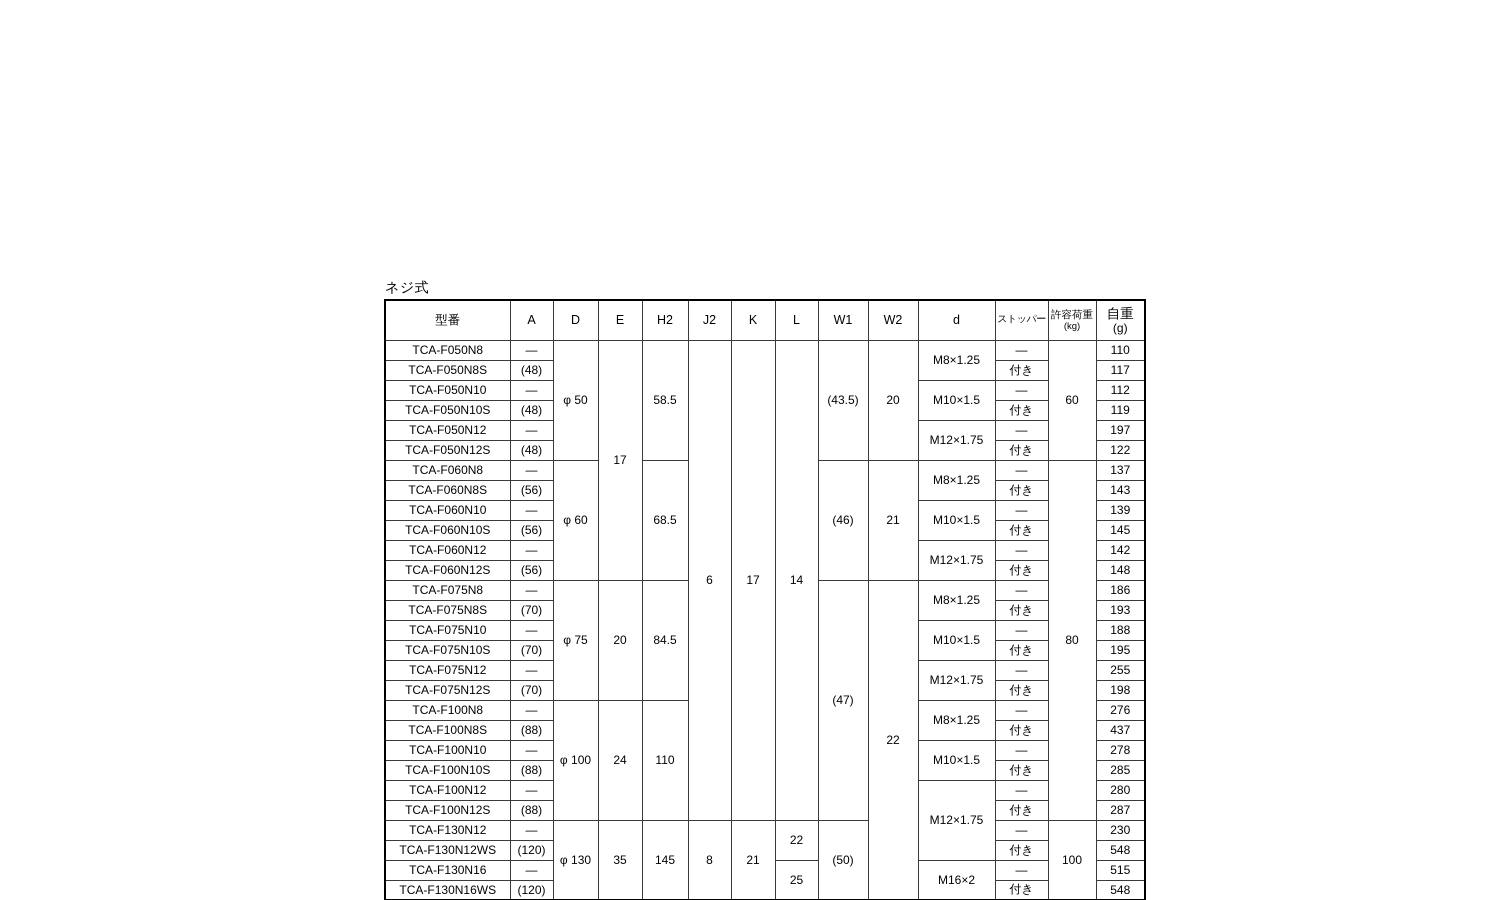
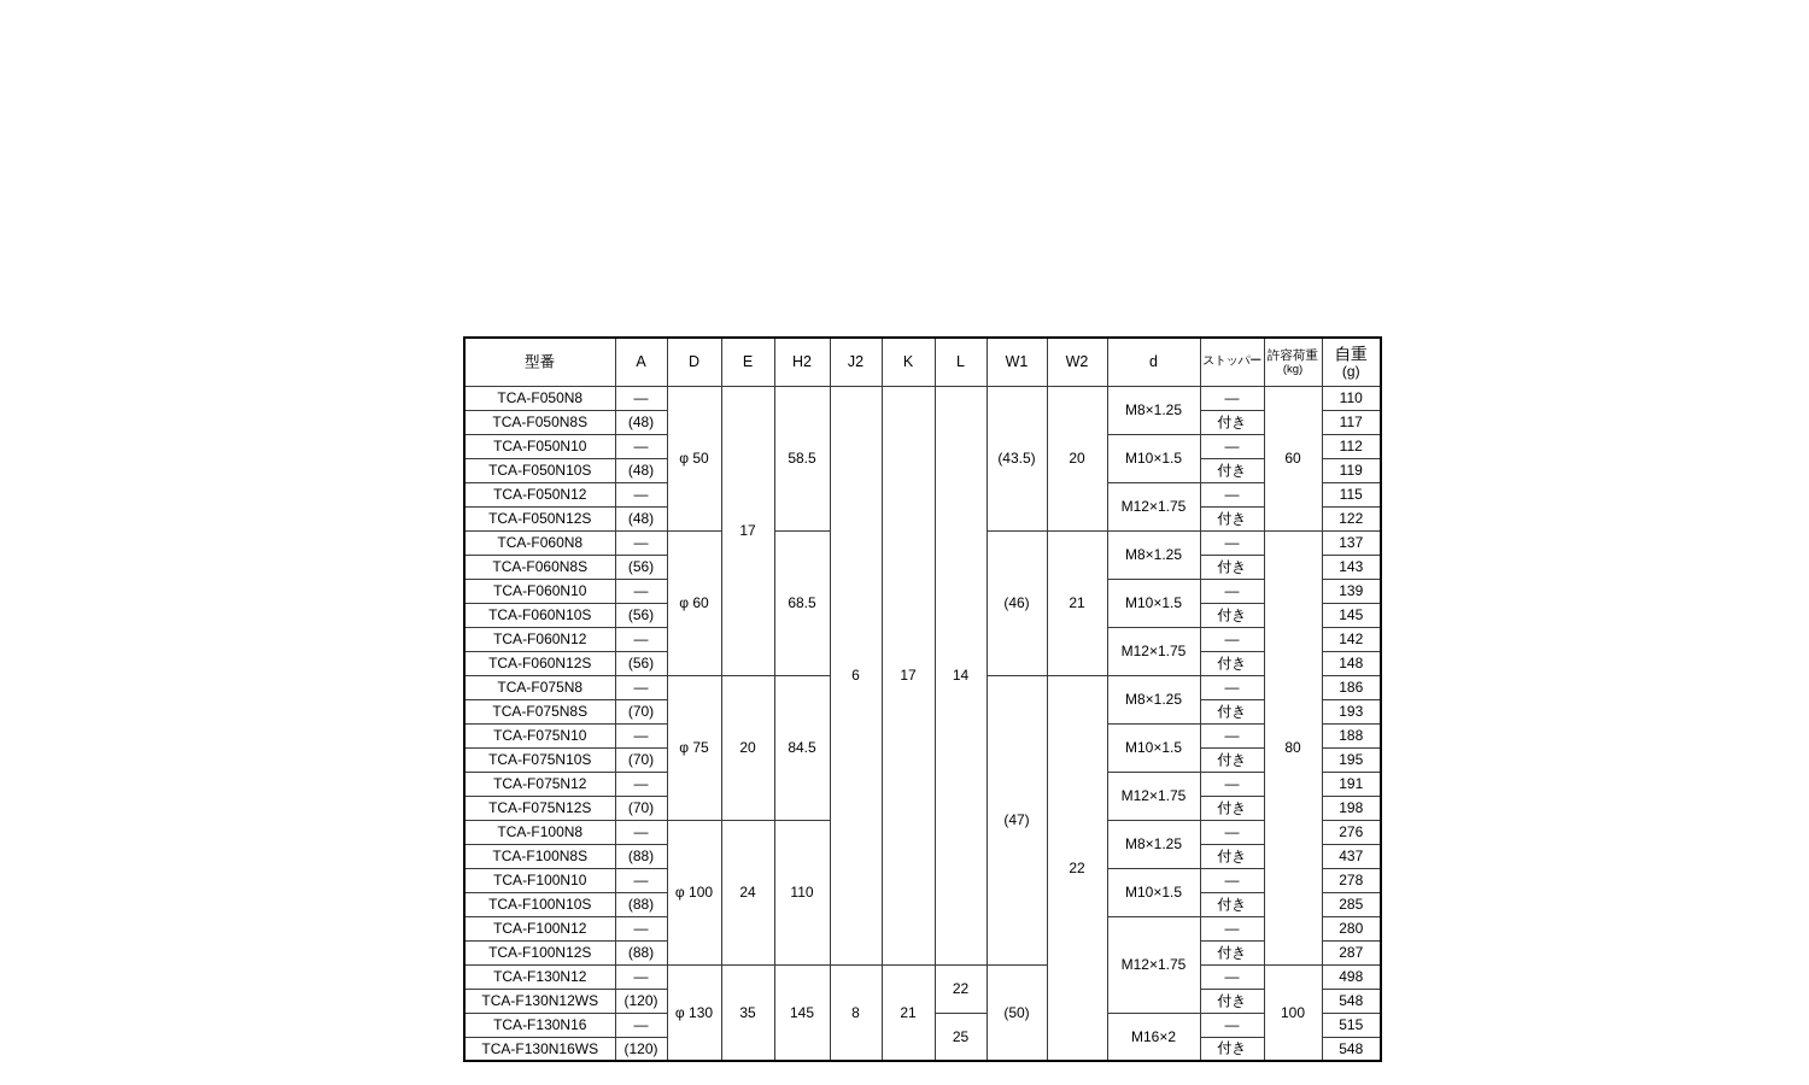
- ネジ式
  型番	A	D	E	H2	J2	K	L	W1	W2	d	ストッパー	許容荷重(kg)	自重(g)
  TCA-F050N8	—	φ 50	17	58.5	6	17	14	(43.5)	20	M8×1.25	—	60	110
  TCA-F050N8S	(48)	付き	117
  TCA-F050N10	—	M10×1.5	—	112
  TCA-F050N10S	(48)	付き	119
- TCA-F050N12	—	M12×1.75	—	197
+ TCA-F050N12	—	M12×1.75	—	115
  TCA-F050N12S	(48)	付き	122
  TCA-F060N8	—	φ 60	68.5	(46)	21	M8×1.25	—	80	137
  TCA-F060N8S	(56)	付き	143
  TCA-F060N10	—	M10×1.5	—	139
  TCA-F060N10S	(56)	付き	145
  TCA-F060N12	—	M12×1.75	—	142
  TCA-F060N12S	(56)	付き	148
  TCA-F075N8	—	φ 75	20	84.5	(47)	22	M8×1.25	—	186
  TCA-F075N8S	(70)	付き	193
  TCA-F075N10	—	M10×1.5	—	188
  TCA-F075N10S	(70)	付き	195
- TCA-F075N12	—	M12×1.75	—	255
+ TCA-F075N12	—	M12×1.75	—	191
  TCA-F075N12S	(70)	付き	198
  TCA-F100N8	—	φ 100	24	110	M8×1.25	—	276
  TCA-F100N8S	(88)	付き	437
  TCA-F100N10	—	M10×1.5	—	278
  TCA-F100N10S	(88)	付き	285
  TCA-F100N12	—	M12×1.75	—	280
  TCA-F100N12S	(88)	付き	287
- TCA-F130N12	—	φ 130	35	145	8	21	22	(50)	—	100	230
+ TCA-F130N12	—	φ 130	35	145	8	21	22	(50)	—	100	498
  TCA-F130N12WS	(120)	付き	548
  TCA-F130N16	—	25	M16×2	—	515
  TCA-F130N16WS	(120)	付き	548
